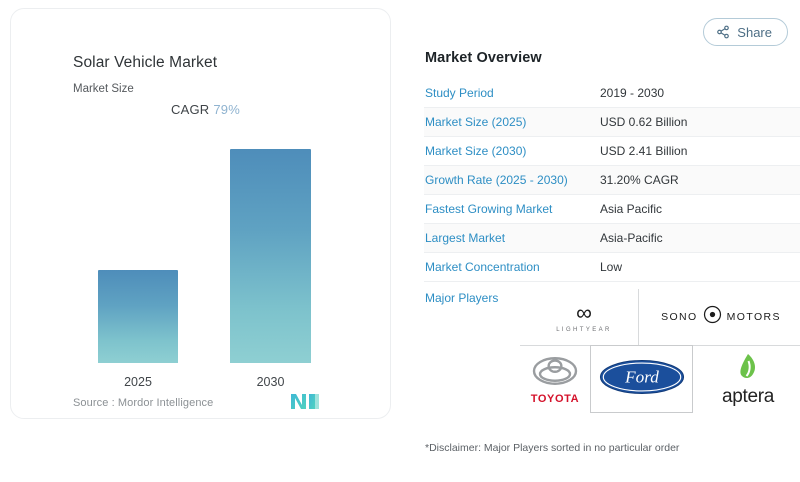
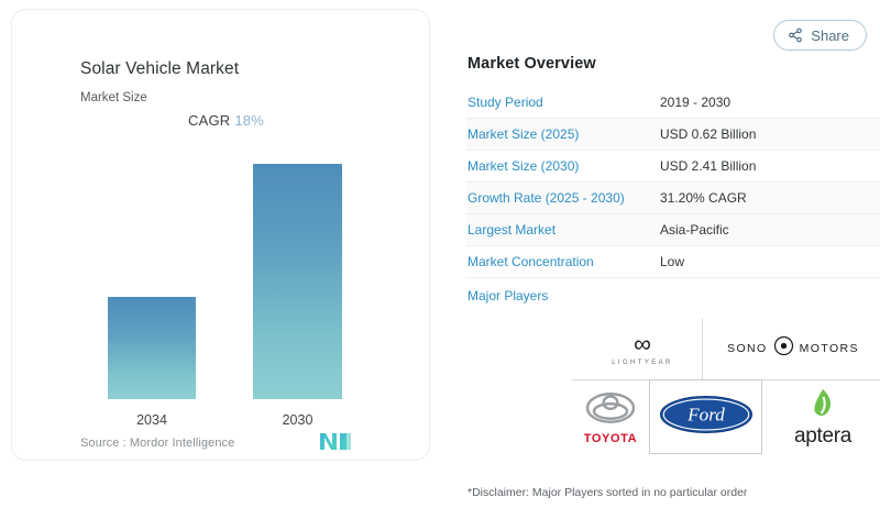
  Solar Vehicle Market
  Market Size
- CAGR 79%
+ CAGR 18%
- 2025
+ 2034
  2030
  Source : Mordor Intelligence
  Share
  Market Overview
  Study Period
  2019 - 2030
  Market Size (2025)
  USD 0.62 Billion
  Market Size (2030)
  USD 2.41 Billion
  Growth Rate (2025 - 2030)
  31.20% CAGR
- Fastest Growing Market
- Asia Pacific
  Largest Market
  Asia-Pacific
  Market Concentration
  Low
  Major Players
  ∞
  SONO
  MOTORS
  TOYOTA
  aptera
  Ford
  *Disclaimer: Major Players sorted in no particular order
